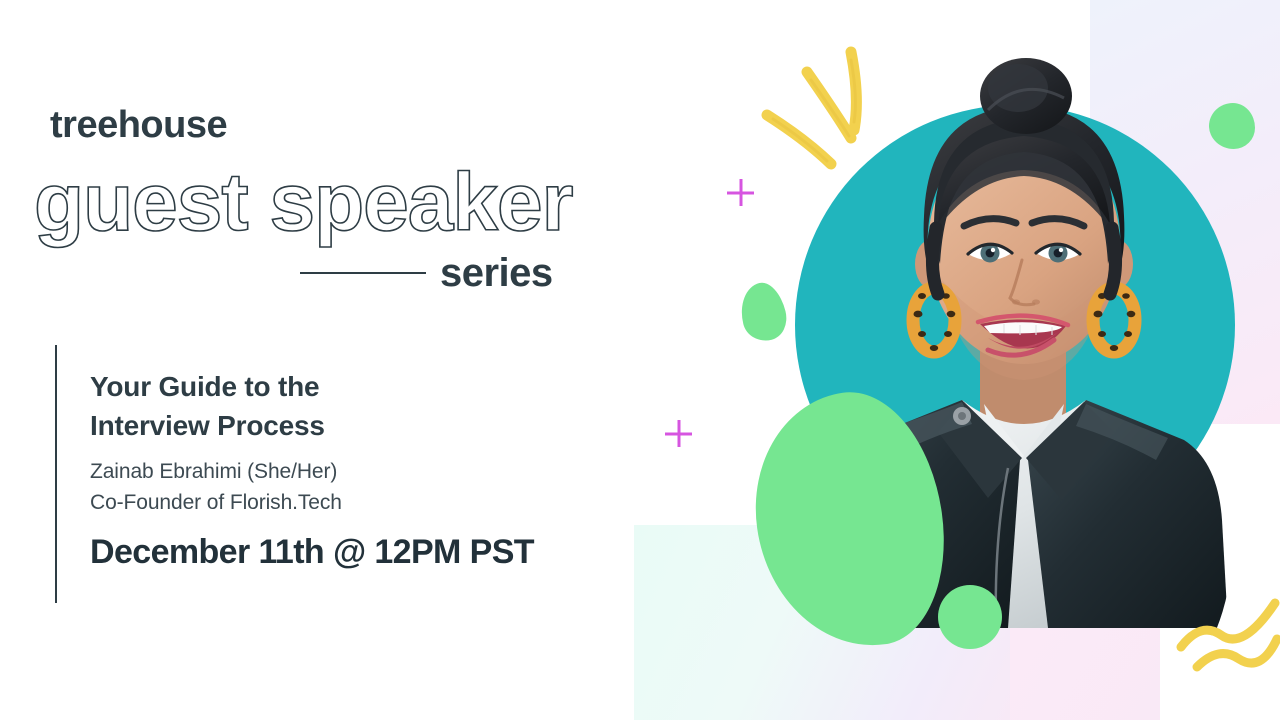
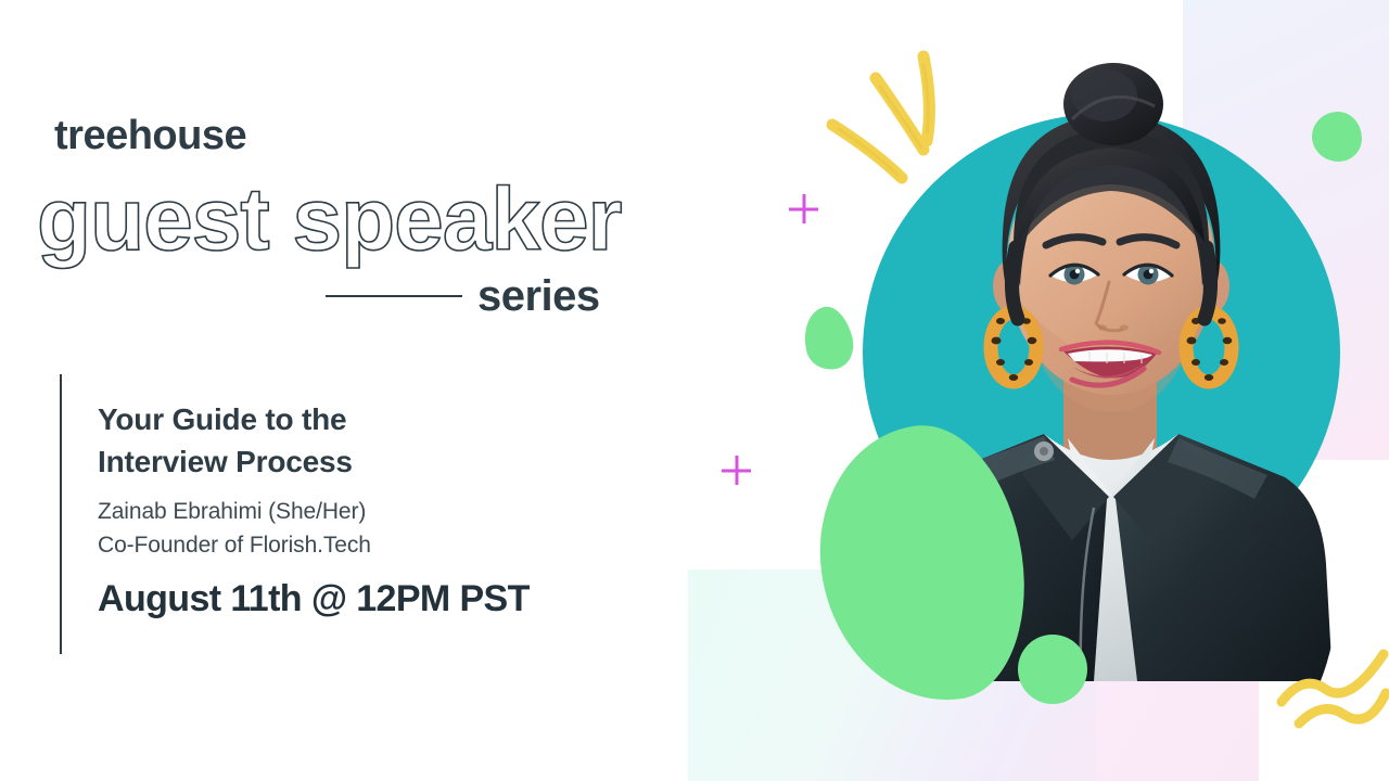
  treehouse
  guest speaker
  series
  Your Guide to the
  Interview Process
  Zainab Ebrahimi (She/Her)
  Co-Founder of Florish.Tech
- December 11th @ 12PM PST
+ August 11th @ 12PM PST
